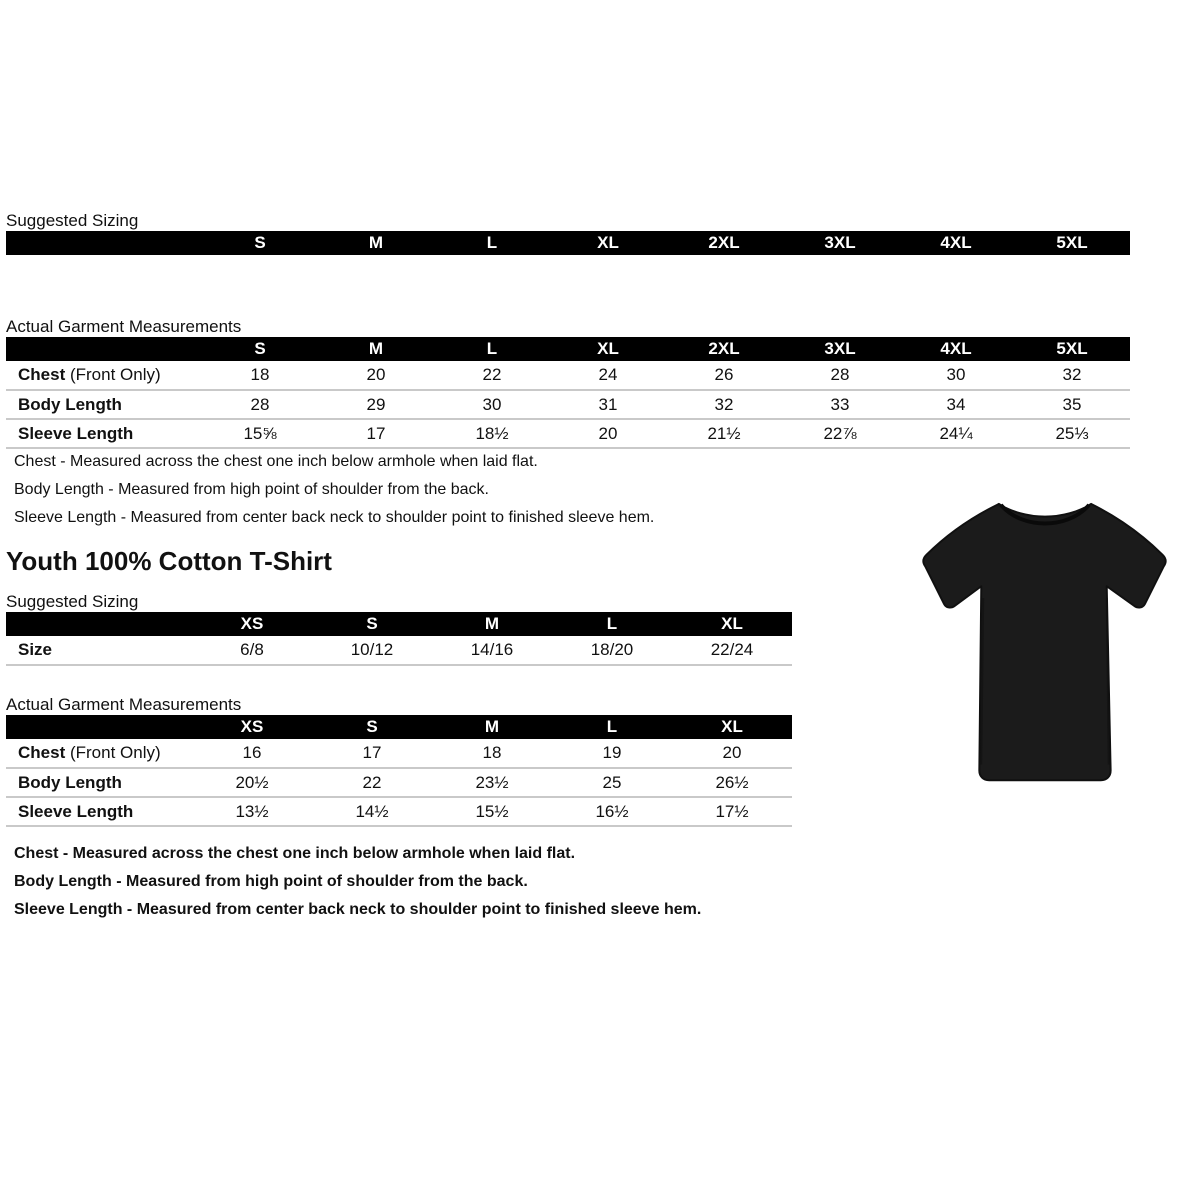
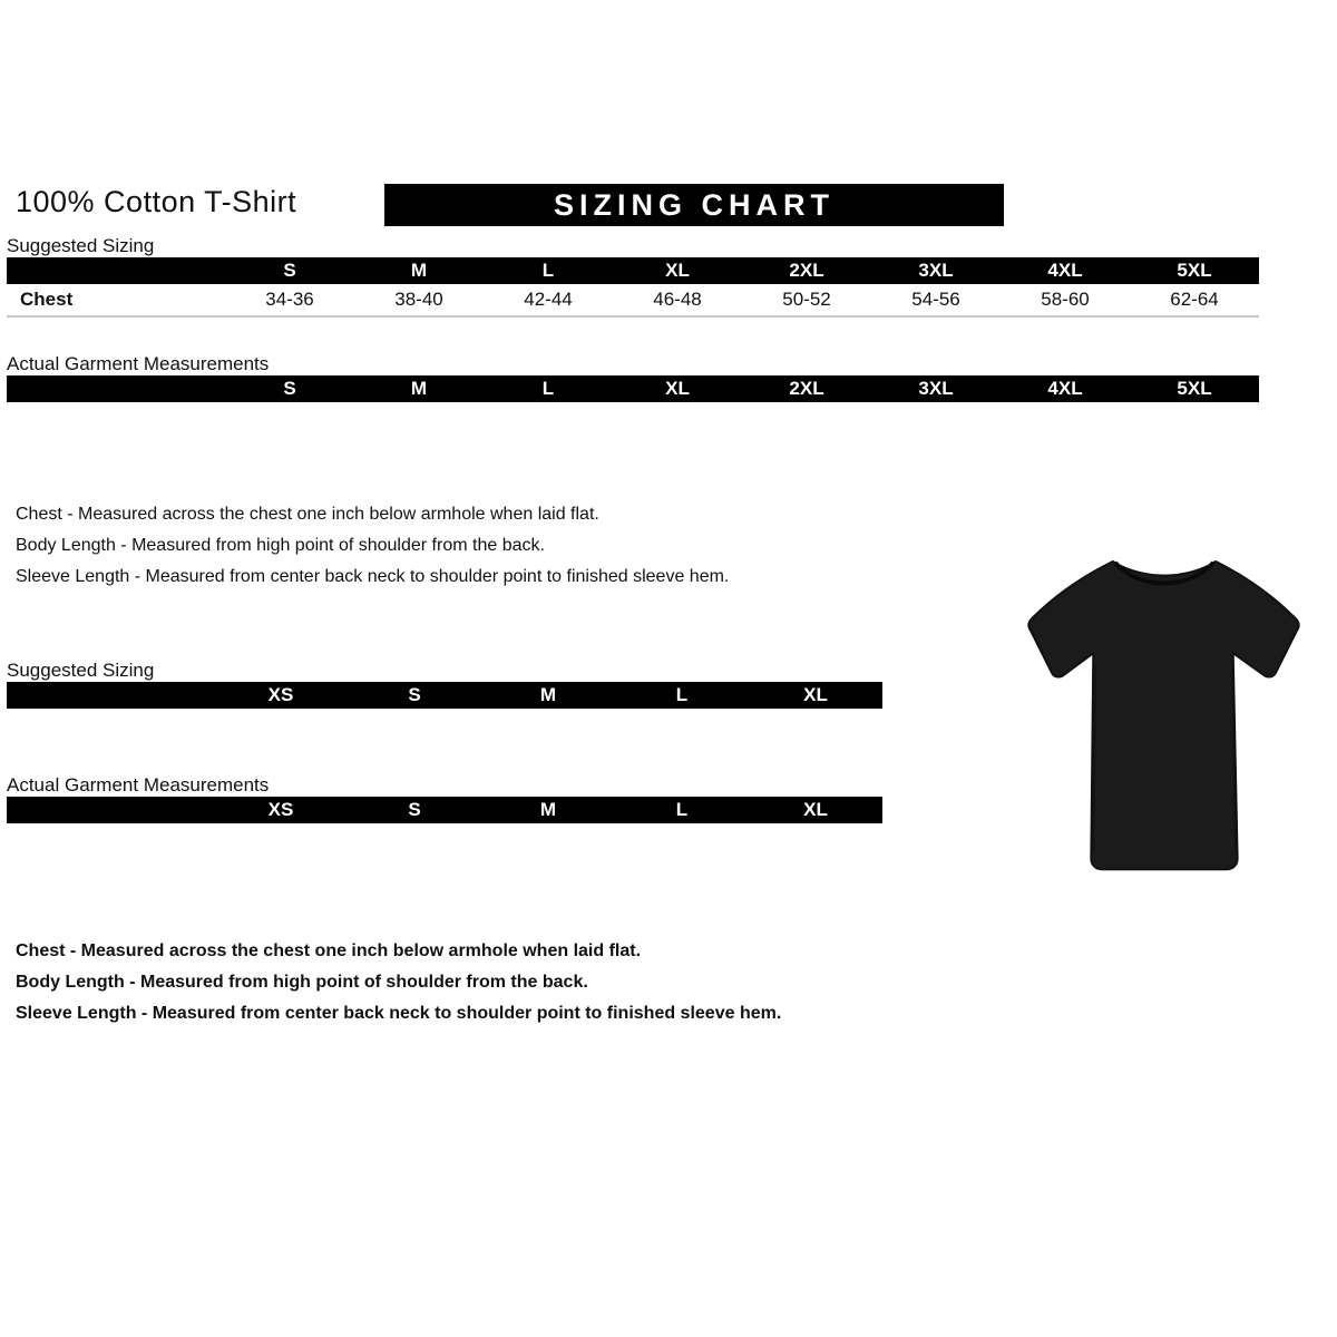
+ 100% Cotton T-Shirt
+ SIZING CHART
  Suggested Sizing
  	S	M	L	XL	2XL	3XL	4XL	5XL
+ Chest	34-36	38-40	42-44	46-48	50-52	54-56	58-60	62-64
  Actual Garment Measurements
  	S	M	L	XL	2XL	3XL	4XL	5XL
- Chest (Front Only)	18	20	22	24	26	28	30	32
- Body Length	28	29	30	31	32	33	34	35
- Sleeve Length	15⅝	17	18½	20	21½	22⅞	24¼	25⅓
  Chest - Measured across the chest one inch below armhole when laid flat.
  Body Length - Measured from high point of shoulder from the back.
  Sleeve Length - Measured from center back neck to shoulder point to finished sleeve hem.
- Youth 100% Cotton T-Shirt
  Suggested Sizing
  	XS	S	M	L	XL
- Size	6/8	10/12	14/16	18/20	22/24
  Actual Garment Measurements
  	XS	S	M	L	XL
- Chest (Front Only)	16	17	18	19	20
- Body Length	20½	22	23½	25	26½
- Sleeve Length	13½	14½	15½	16½	17½
  Chest - Measured across the chest one inch below armhole when laid flat.
  Body Length - Measured from high point of shoulder from the back.
  Sleeve Length - Measured from center back neck to shoulder point to finished sleeve hem.
